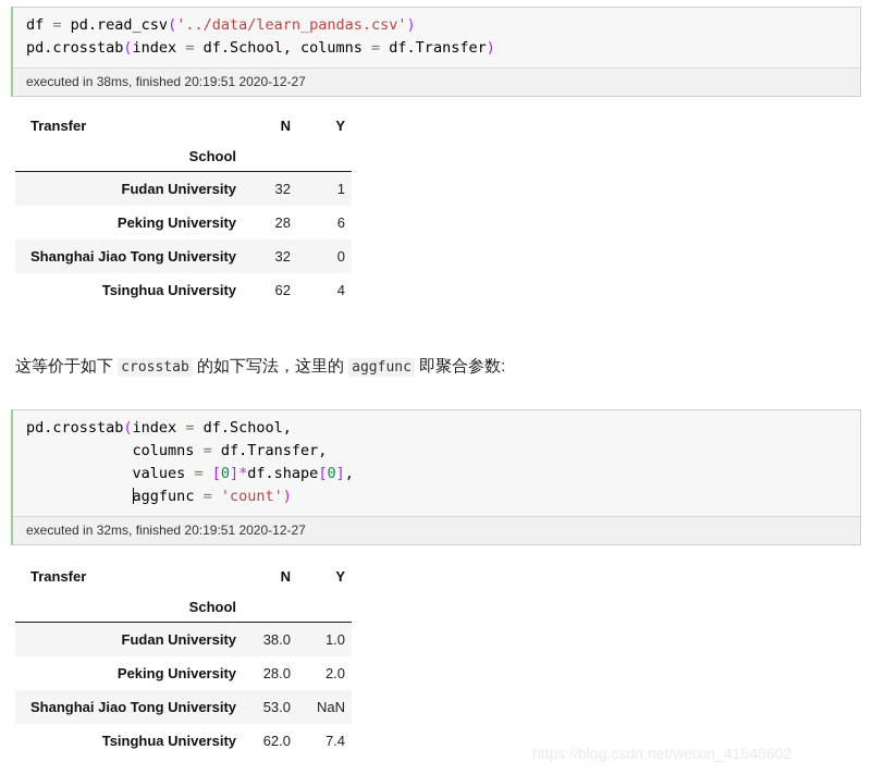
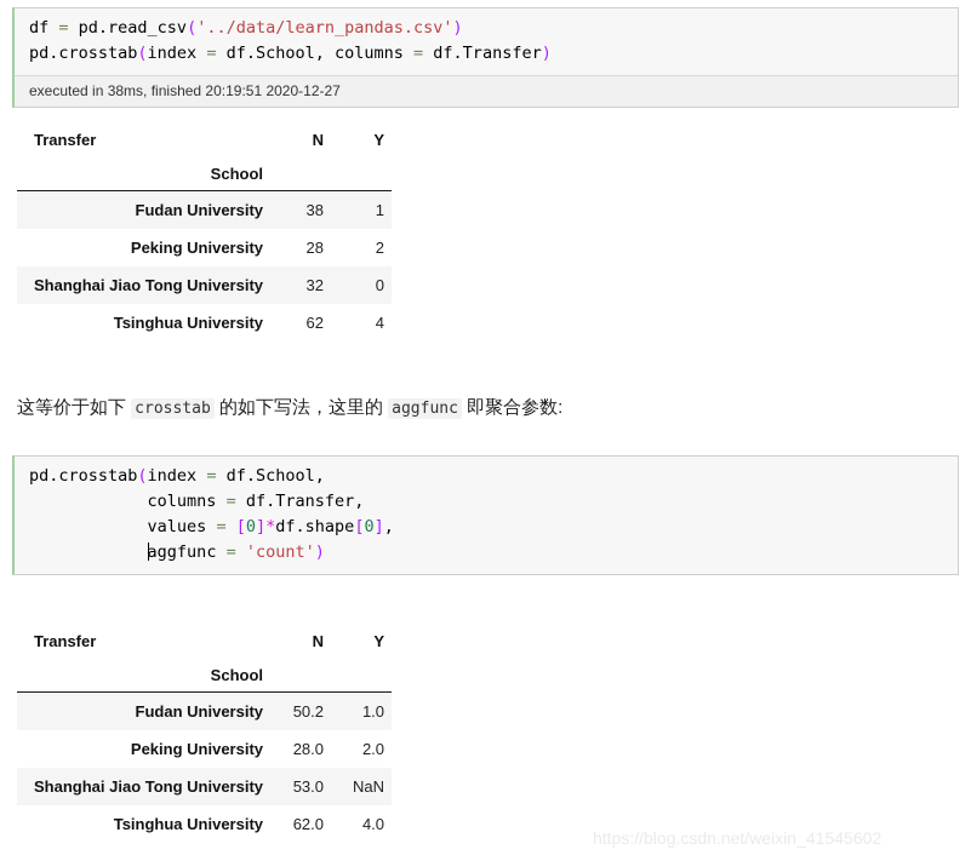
  df = pd.read_csv('../data/learn_pandas.csv') pd.crosstab(index = df.School, columns = df.Transfer)
  executed in 38ms, finished 20:19:51 2020-12-27
  Transfer	N	Y
  School
- Fudan University	32	1
+ Fudan University	38	1
- Peking University	28	6
+ Peking University	28	2
  Shanghai Jiao Tong University	32	0
  Tsinghua University	62	4
  这等价于如下 crosstab 的如下写法，这里的 aggfunc 即聚合参数:
  pd.crosstab(index = df.School, columns = df.Transfer, values = [0]*df.shape[0], aggfunc = 'count')
- executed in 32ms, finished 20:19:51 2020-12-27
  Transfer	N	Y
  School
- Fudan University	38.0	1.0
+ Fudan University	50.2	1.0
  Peking University	28.0	2.0
  Shanghai Jiao Tong University	53.0	NaN
- Tsinghua University	62.0	7.4
+ Tsinghua University	62.0	4.0
